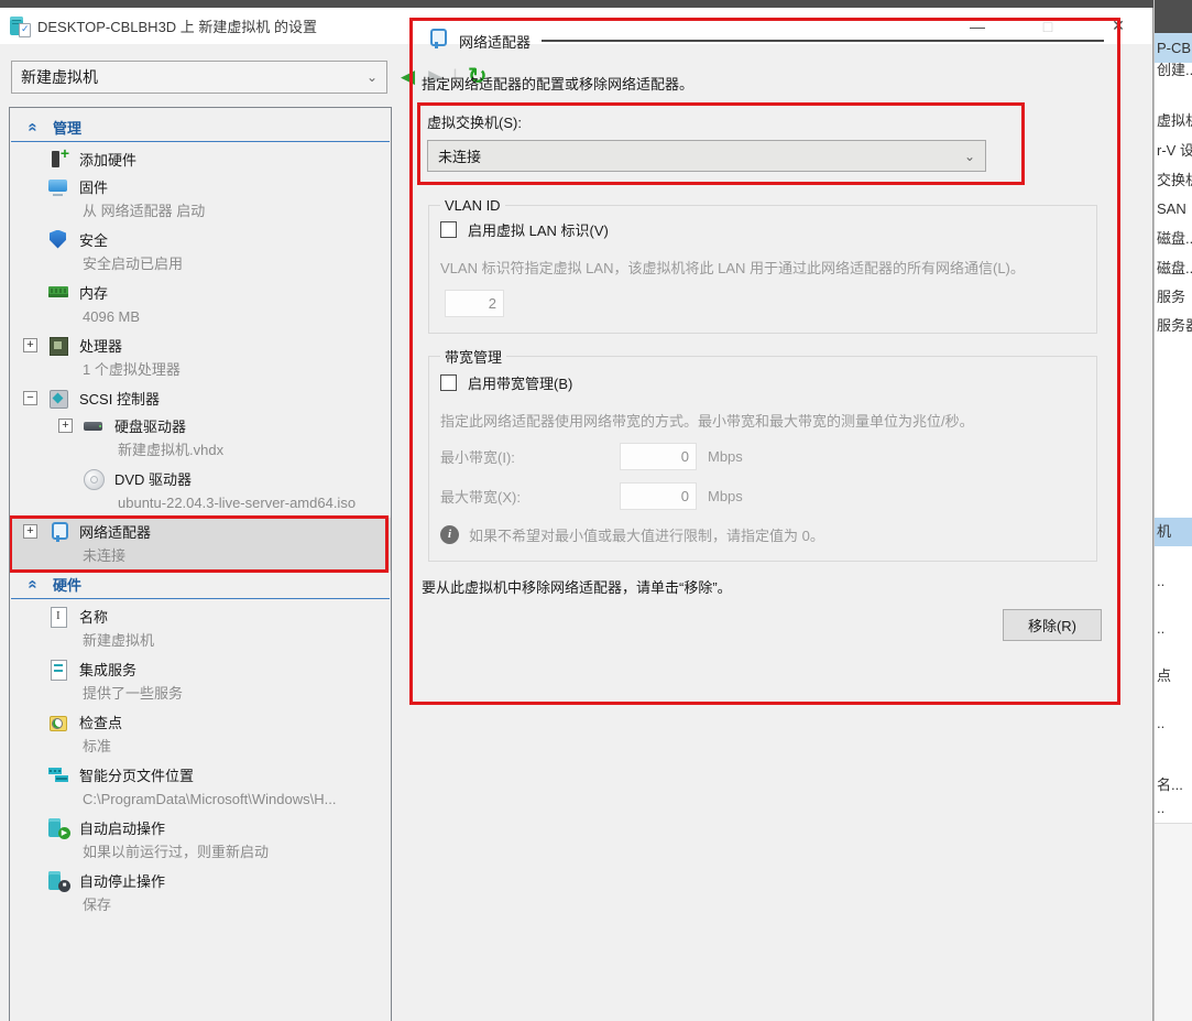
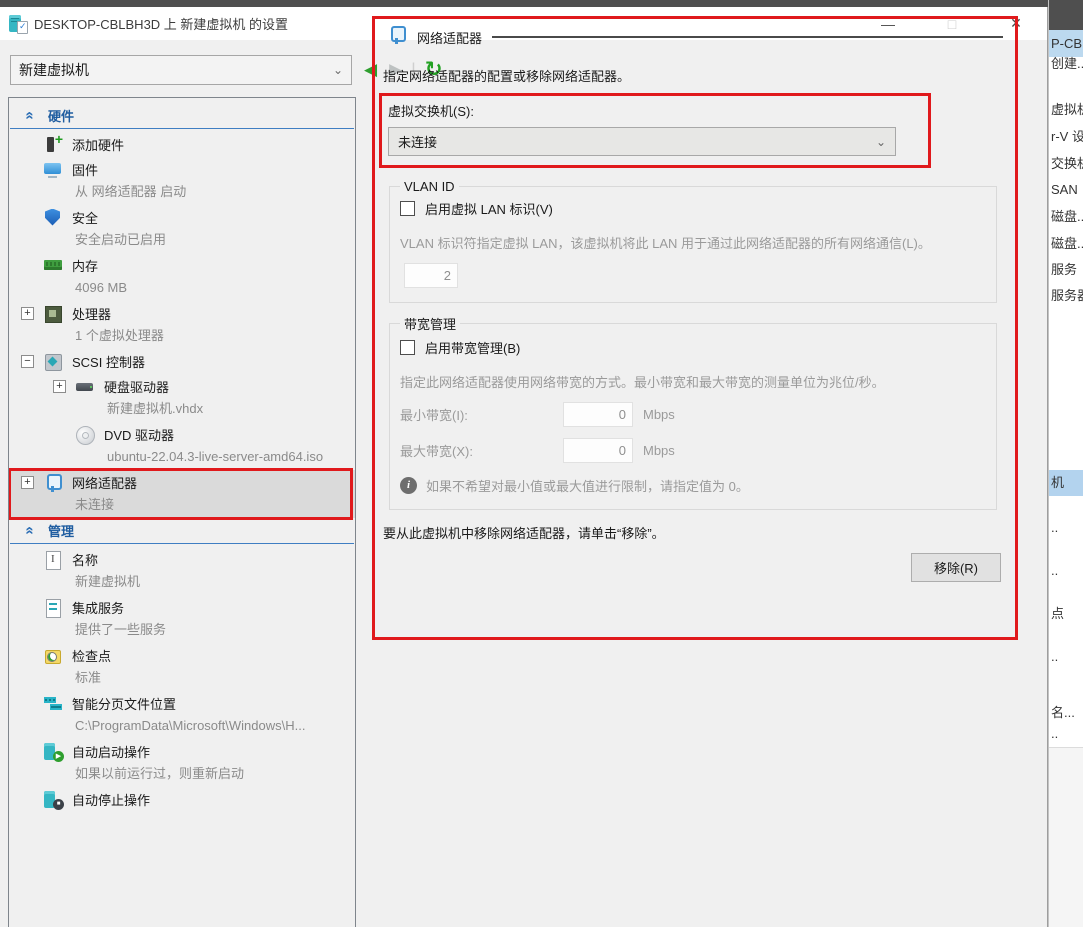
  DESKTOP-CBLBH3D 上 新建虚拟机 的设置
  —
  □
  ✕
  新建虚拟机
  ⌄
  ◀
  ▶
  |
  ↻
- 管理
+ 硬件
  添加硬件
  固件
  从 网络适配器 启动
  安全
  安全启动已启用
  内存
  4096 MB
  +
  处理器
  1 个虚拟处理器
  −
  SCSI 控制器
  +
  硬盘驱动器
  新建虚拟机.vhdx
  DVD 驱动器
  ubuntu-22.04.3-live-server-amd64.iso
  +
  网络适配器
  未连接
- 硬件
+ 管理
  名称
  新建虚拟机
  集成服务
  提供了一些服务
  检查点
  标准
  智能分页文件位置
  C:\ProgramData\Microsoft\Windows\H...
  自动启动操作
  如果以前运行过，则重新启动
  自动停止操作
- 保存
  网络适配器
  指定网络适配器的配置或移除网络适配器。
  虚拟交换机(S):
  未连接
  ⌄
  VLAN ID
  启用虚拟 LAN 标识(V)
  VLAN 标识符指定虚拟 LAN，该虚拟机将此 LAN 用于通过此网络适配器的所有网络通信(L)。
  2
  带宽管理
  启用带宽管理(B)
  指定此网络适配器使用网络带宽的方式。最小带宽和最大带宽的测量单位为兆位/秒。
  最小带宽(I):
  0
  Mbps
  最大带宽(X):
  0
  Mbps
  i
  如果不希望对最小值或最大值进行限制，请指定值为 0。
  要从此虚拟机中移除网络适配器，请单击“移除”。
  移除(R)
  P-CB
  创建..
  r-V 设
  SAN
  磁盘..
  磁盘..
  服务
  机
  ..
  ..
  点
  ..
  名...
  ..
